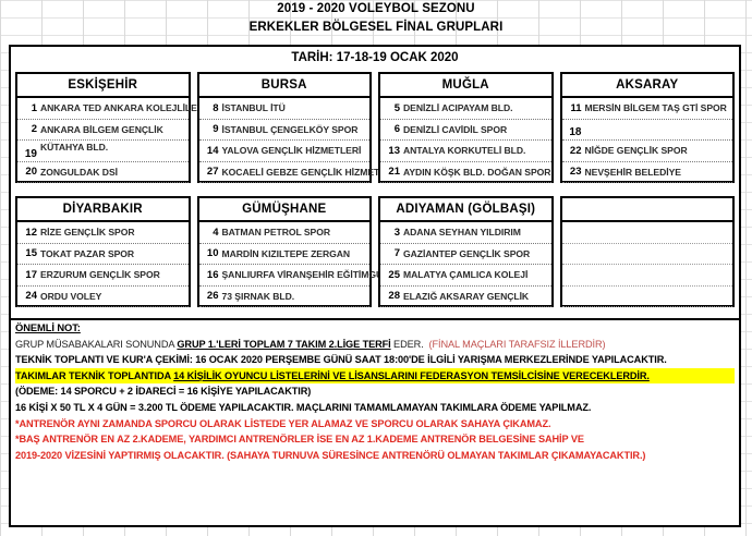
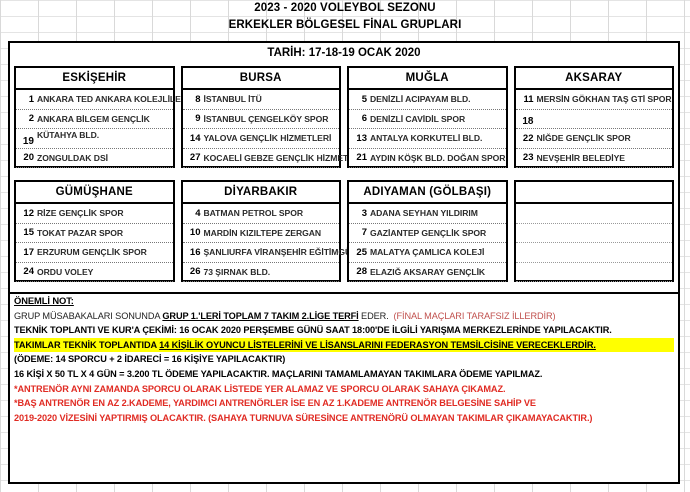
- 2019 - 2020 VOLEYBOL SEZONU
+ 2023 - 2020 VOLEYBOL SEZONU
  ERKEKLER BÖLGESEL FİNAL GRUPLARI
  TARİH: 17-18-19 OCAK 2020
  ESKİŞEHİR
  1
  ANKARA TED ANKARA KOLEJLİLE
  2
  ANKARA BİLGEM GENÇLİK
  19
  KÜTAHYA BLD.
  20
  ZONGULDAK DSİ
  BURSA
  8
  İSTANBUL İTÜ
  9
  İSTANBUL ÇENGELKÖY SPOR
  14
  YALOVA GENÇLİK HİZMETLERİ
  27
  KOCAELİ GEBZE GENÇLİK HİZMET
  MUĞLA
  5
  DENİZLİ ACIPAYAM BLD.
  6
  DENİZLİ CAVİDİL SPOR
  13
  ANTALYA KORKUTELİ BLD.
  21
  AYDIN KÖŞK BLD. DOĞAN SPOR
  AKSARAY
  11
- MERSİN BİLGEM TAŞ GTİ SPOR
+ MERSİN GÖKHAN TAŞ GTİ SPOR
  18
  22
  NİĞDE GENÇLİK SPOR
  23
  NEVŞEHİR BELEDİYE
- DİYARBAKIR
+ GÜMÜŞHANE
  12
  RİZE GENÇLİK SPOR
  15
  TOKAT PAZAR SPOR
  17
  ERZURUM GENÇLİK SPOR
  24
  ORDU VOLEY
- GÜMÜŞHANE
+ DİYARBAKIR
  4
  BATMAN PETROL SPOR
  10
  MARDİN KIZILTEPE ZERGAN
  16
  ŞANLIURFA VİRANŞEHİR EĞİTİMG
  26
  73 ŞIRNAK BLD.
  ADIYAMAN (GÖLBAŞI)
  3
  ADANA SEYHAN YILDIRIM
  7
  GAZİANTEP GENÇLİK SPOR
  25
  MALATYA ÇAMLICA KOLEJİ
  28
  ELAZIĞ AKSARAY GENÇLİK
  ÖNEMLİ NOT:
  GRUP MÜSABAKALARI SONUNDA GRUP 1.'LERİ TOPLAM 7 TAKIM 2.LİGE TERFİ EDER. (FİNAL MAÇLARI TARAFSIZ İLLERDİR)
  TEKNİK TOPLANTI VE KUR'A ÇEKİMİ: 16 OCAK 2020 PERŞEMBE GÜNÜ SAAT 18:00'DE İLGİLİ YARIŞMA MERKEZLERİNDE YAPILACAKTIR.
  TAKIMLAR TEKNİK TOPLANTIDA 14 KİŞİLİK OYUNCU LİSTELERİNİ VE LİSANSLARINI FEDERASYON TEMSİLCİSİNE VERECEKLERDİR.
  (ÖDEME: 14 SPORCU + 2 İDARECİ = 16 KİŞİYE YAPILACAKTIR)
  16 KİŞİ X 50 TL X 4 GÜN = 3.200 TL ÖDEME YAPILACAKTIR. MAÇLARINI TAMAMLAMAYAN TAKIMLARA ÖDEME YAPILMAZ.
  *ANTRENÖR AYNI ZAMANDA SPORCU OLARAK LİSTEDE YER ALAMAZ VE SPORCU OLARAK SAHAYA ÇIKAMAZ.
  *BAŞ ANTRENÖR EN AZ 2.KADEME, YARDIMCI ANTRENÖRLER İSE EN AZ 1.KADEME ANTRENÖR BELGESİNE SAHİP VE
  2019-2020 VİZESİNİ YAPTIRMIŞ OLACAKTIR. (SAHAYA TURNUVA SÜRESİNCE ANTRENÖRÜ OLMAYAN TAKIMLAR ÇIKAMAYACAKTIR.)
